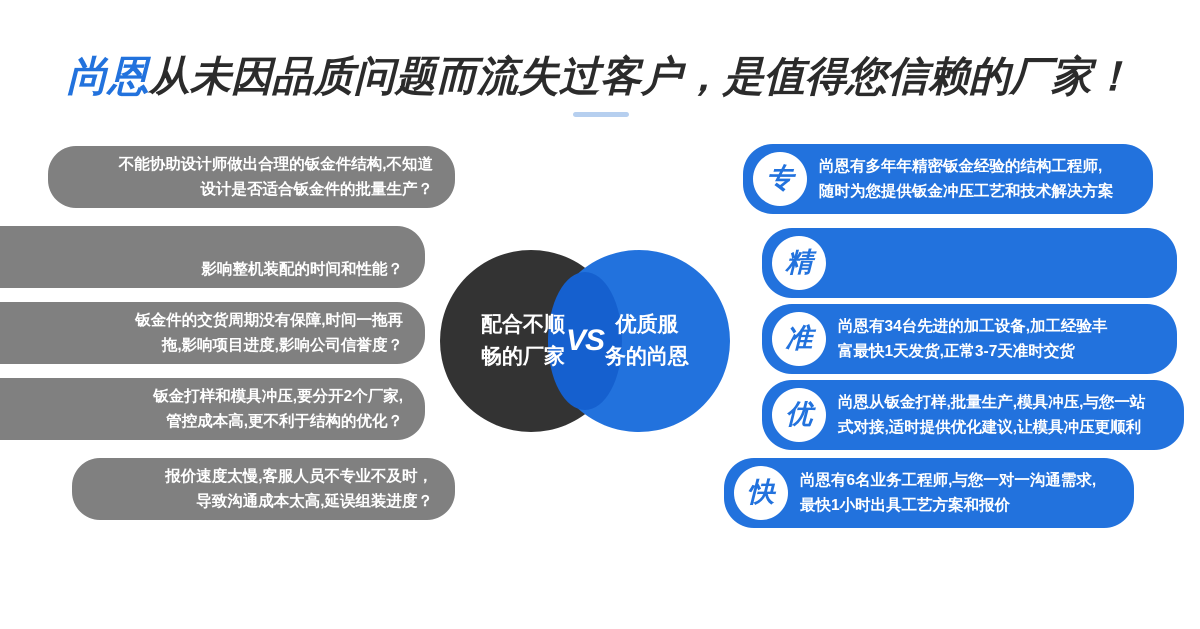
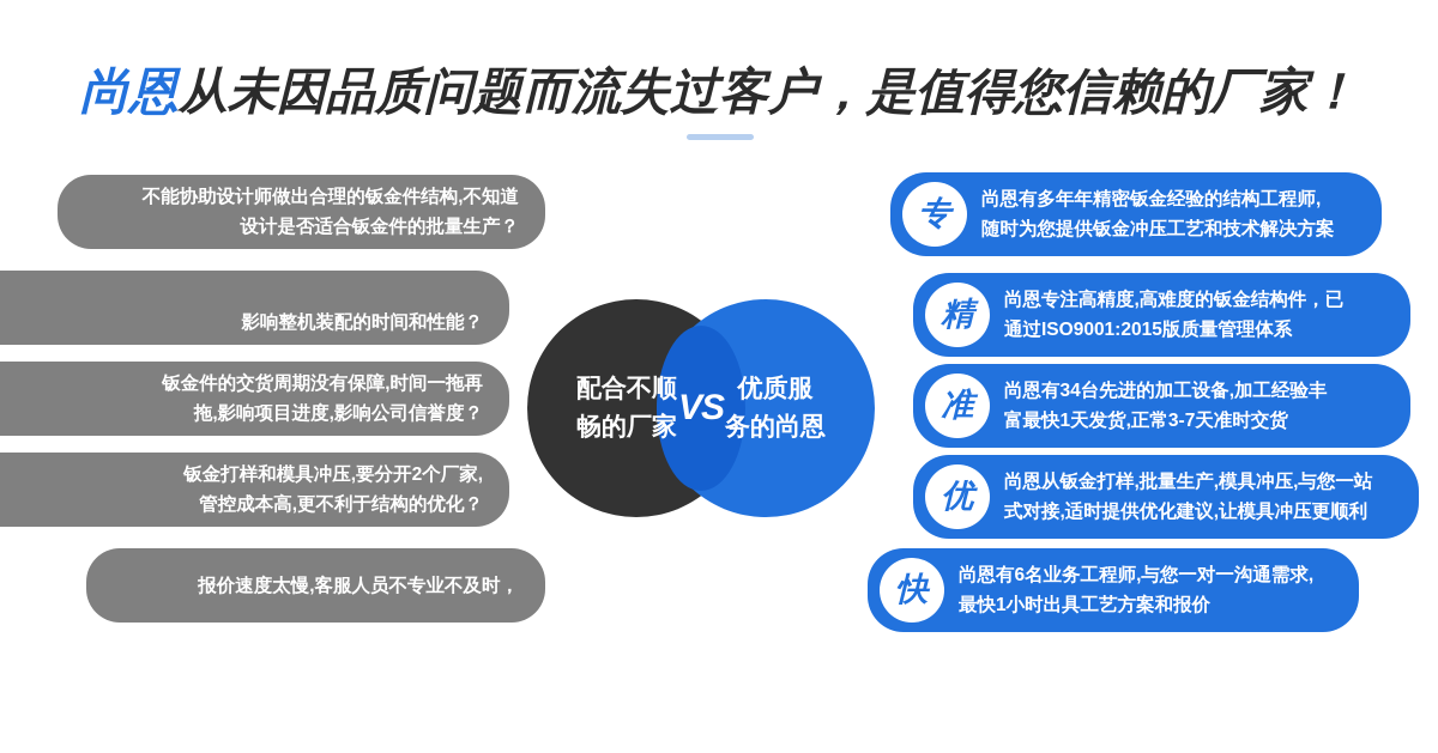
  尚恩从未因品质问题而流失过客户，是值得您信赖的厂家！
  不能协助设计师做出合理的钣金件结构,不知道
  设计是否适合钣金件的批量生产？
  影响整机装配的时间和性能？
  钣金件的交货周期没有保障,时间一拖再
  拖,影响项目进度,影响公司信誉度？
  钣金打样和模具冲压,要分开2个厂家,
  管控成本高,更不利于结构的优化？
  报价速度太慢,客服人员不专业不及时，
- 导致沟通成本太高,延误组装进度？
  配合不顺
  畅的厂家
  优质服
  务的尚恩
  VS
  专
  尚恩有多年年精密钣金经验的结构工程师,
  随时为您提供钣金冲压工艺和技术解决方案
  精
+ 尚恩专注高精度,高难度的钣金结构件，已
+ 通过ISO9001:2015版质量管理体系
  准
  尚恩有34台先进的加工设备,加工经验丰
  富最快1天发货,正常3-7天准时交货
  优
  尚恩从钣金打样,批量生产,模具冲压,与您一站
  式对接,适时提供优化建议,让模具冲压更顺利
  快
  尚恩有6名业务工程师,与您一对一沟通需求,
  最快1小时出具工艺方案和报价
